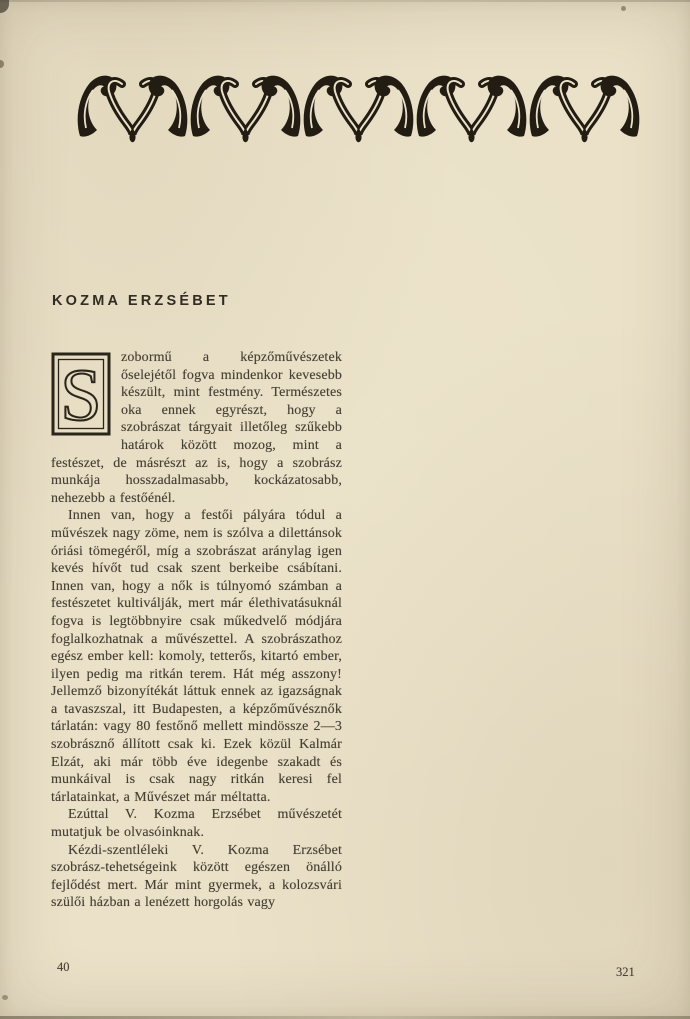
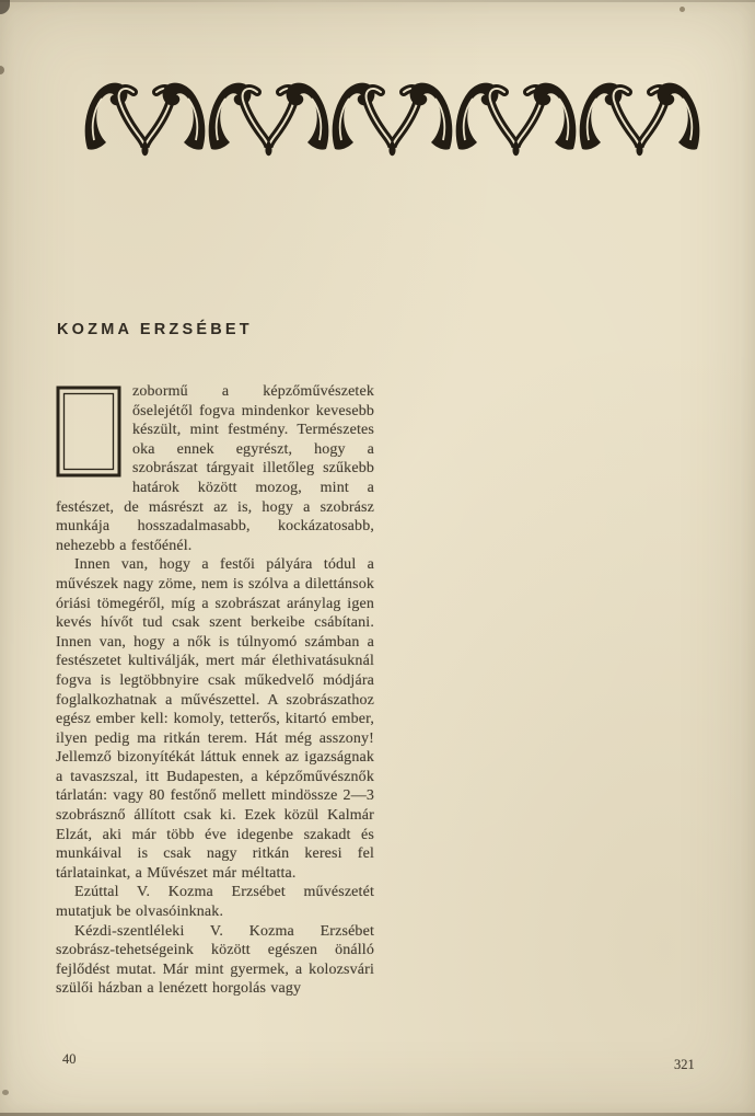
  KOZMA ERZSÉBET
- S
  zobormű a képzőművészetek őselejétől fogva mindenkor kevesebb készült, mint festmény. Természetes oka ennek egyrészt, hogy a szobrászat tárgyait illetőleg szűkebb határok között mozog, mint a festészet, de másrészt az is, hogy a szobrász munkája hosszadalmasabb, kockázatosabb, nehezebb a festőénél.
  Innen van, hogy a festői pályára tódul a művészek nagy zöme, nem is szólva a dilettánsok óriási tömegéről, míg a szobrászat aránylag igen kevés hívőt tud csak szent berkeibe csábítani. Innen van, hogy a nők is túlnyomó számban a festészetet kultiválják, mert már élethivatásuknál fogva is legtöbbnyire csak műkedvelő módjára foglalkozhatnak a művészettel. A szobrászathoz egész ember kell: komoly, tetterős, kitartó ember, ilyen pedig ma ritkán terem. Hát még asszony! Jellemző bizonyítékát láttuk ennek az igazságnak a tavaszszal, itt Budapesten, a képzőművésznők tárlatán: vagy 80 festőnő mellett mindössze 2—3 szobrásznő állított csak ki. Ezek közül Kalmár Elzát, aki már több éve idegenbe szakadt és munkáival is csak nagy ritkán keresi fel tárlatainkat, a Művészet már méltatta.
  Ezúttal V. Kozma Erzsébet művészetét mutatjuk be olvasóinknak.
- Kézdi-szentléleki V. Kozma Erzsébet szobrász-tehetségeink között egészen önálló fejlődést mert. Már mint gyermek, a kolozsvári szülői házban a lenézett horgolás vagy
+ Kézdi-szentléleki V. Kozma Erzsébet szobrász-tehetségeink között egészen önálló fejlődést mutat. Már mint gyermek, a kolozsvári szülői házban a lenézett horgolás vagy
  40
  321
